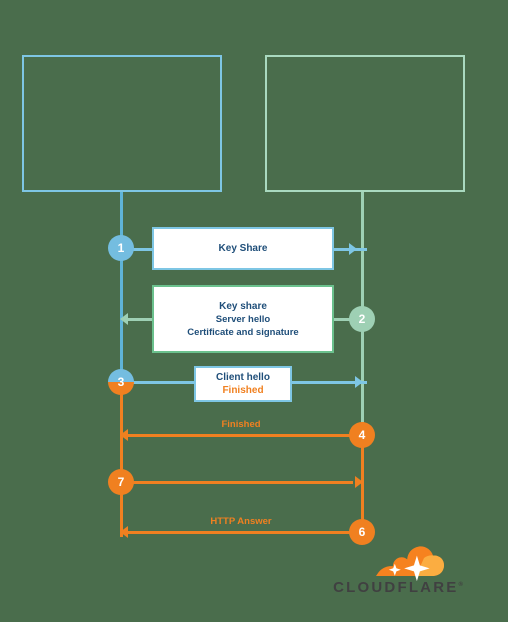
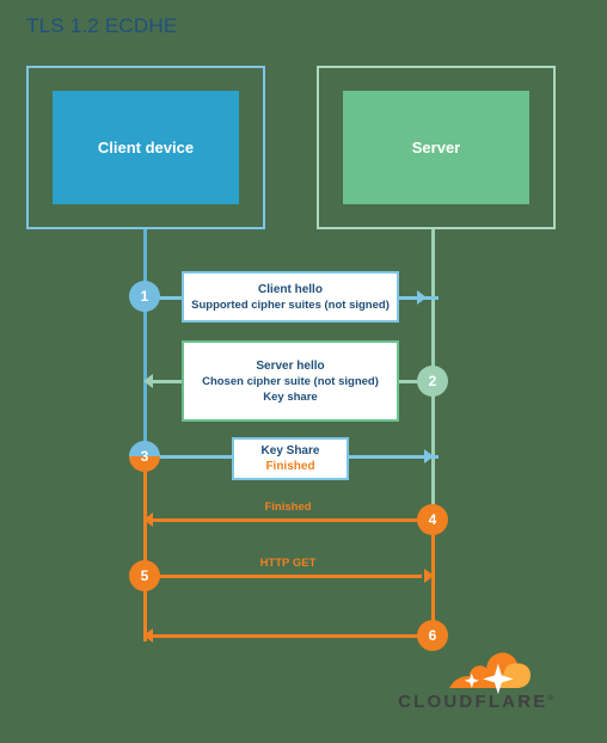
+ TLS 1.2 ECDHE
+ Client device
+ Server
- Key Share
+ Client hello
+ Supported cipher suites (not signed)
  1
- Key share
+ Server hello
+ Chosen cipher suite (not signed)
- Server hello
+ Key share
- Certificate and signature
  2
- Client hello
+ Key Share
  Finished
  3
  Finished
  4
+ HTTP GET
- 7
+ 5
- HTTP Answer
  6
  CLOUDFLARE
